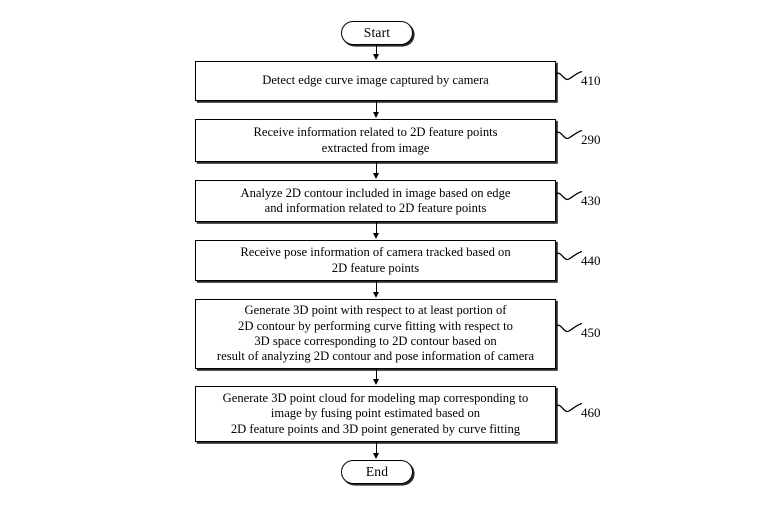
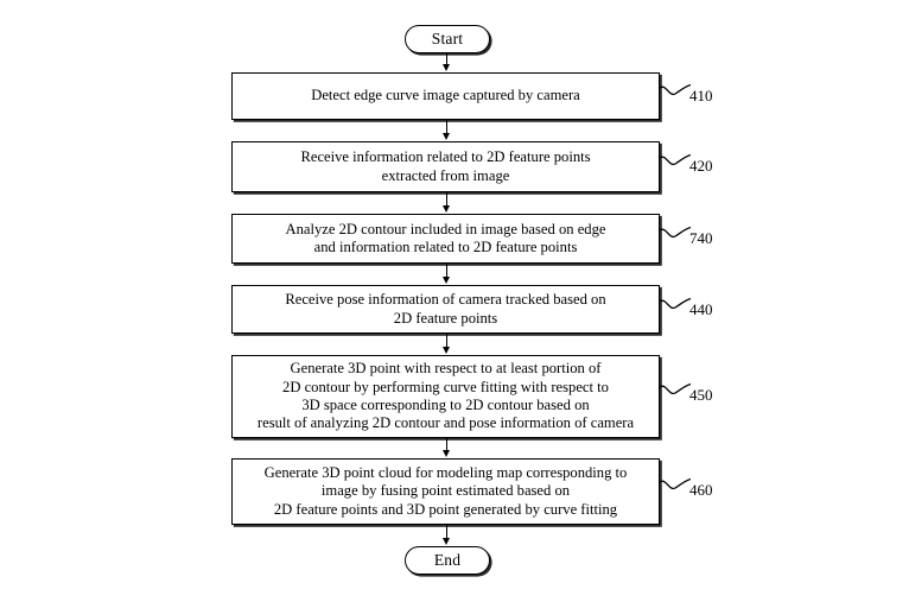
  Start
  Detect edge curve image captured by camera
  410
  Receive information related to 2D feature points
  extracted from image
- 290
+ 420
  Analyze 2D contour included in image based on edge
  and information related to 2D feature points
- 430
+ 740
  Receive pose information of camera tracked based on
  2D feature points
  440
  Generate 3D point with respect to at least portion of
  2D contour by performing curve fitting with respect to
  3D space corresponding to 2D contour based on
  result of analyzing 2D contour and pose information of camera
  450
  Generate 3D point cloud for modeling map corresponding to
  image by fusing point estimated based on
  2D feature points and 3D point generated by curve fitting
  460
  End
